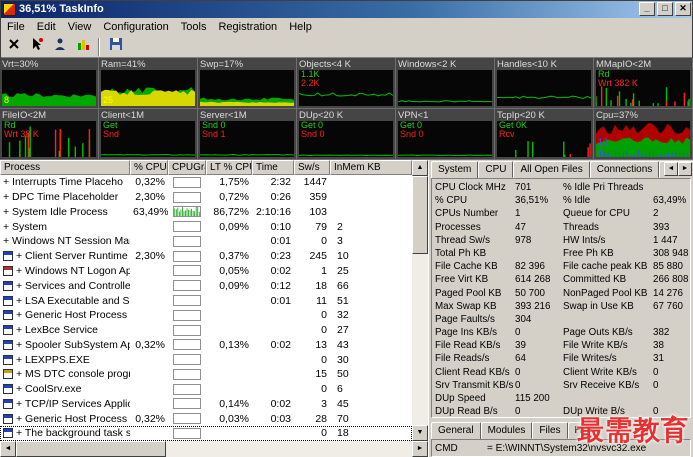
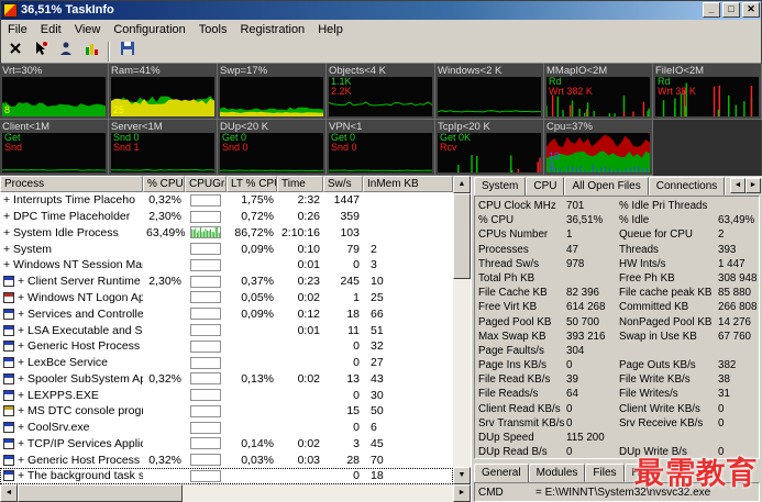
  36,51% TaskInfo
  _
  □
  ✕
  File
  Edit
  View
  Configuration
  Tools
  Registration
  Help
  Vrt=30%
  8
  Ram=41%
  25
  Swp=17%
  Objects<4 K
  1.1K
  2.2K
  Windows<2 K
- Handles<10 K
  MMapIO<2M
  Rd
  Wrt 382 K
  FileIO<2M
  Rd
  Wrt 38 K
  Client<1M
  Get
  Snd
  Server<1M
  Snd 0
  Snd 1
  DUp<20 K
  Get 0
  Snd 0
  VPN<1
  Get 0
  Snd 0
  TcpIp<20 K
  Get 0K
  Rcv
  Cpu=37%
  10
  3
  Process
  % CPU
  LT % CP
  Time
  Sw/s
  InMem KB
  + Interrupts Time Placeho
  0,32%
  1,75%
  2:32
  1447
  + DPC Time Placeholder
  2,30%
  0,72%
  0:26
  359
  + System Idle Process
  63,49%
  86,72%
  2:10:16
  103
  + System
  0,09%
  0:10
  79
  2
  + Windows NT Session Ma
  0:01
  0
  3
  + Client Server Runtime
  2,30%
  0,37%
  0:23
  245
  10
  + Windows NT Logon Ap
  0,05%
  0:02
  1
  25
  + Services and Controlle
  0,09%
  0:12
  18
  66
  + LSA Executable and S
  0:01
  11
  51
  + Generic Host Process
  0
  32
  + LexBce Service
  0
  27
  + Spooler SubSystem A
  0,32%
  0,13%
  0:02
  13
  43
  + LEXPPS.EXE
  0
  30
  + MS DTC console prog
  15
  50
  + CoolSrv.exe
  0
  6
  + TCP/IP Services Applic
  0,14%
  0:02
  3
  45
  + Generic Host Process
  0,32%
  0,03%
  0:03
  28
  70
  + The background task s
  0
  18
  System
  CPU
  All Open Files
  Connections
  CPU Clock MHz
  701
  % Idle Pri Threads
  % CPU
  36,51%
  % Idle
  63,49%
  CPUs Number
  1
  Queue for CPU
  2
  Processes
  47
  Threads
  393
  Thread Sw/s
  978
  HW Ints/s
  1 447
  Total Ph KB
  Free Ph KB
  308 948
  File Cache KB
  82 396
  File cache peak KB
  85 880
  Free Virt KB
  614 268
  Committed KB
  266 808
  Paged Pool KB
  50 700
  NonPaged Pool KB
  14 276
  Max Swap KB
  393 216
  Swap in Use KB
  67 760
  Page Faults/s
  304
  Page Ins KB/s
  0
  Page Outs KB/s
  382
  File Read KB/s
  39
  File Write KB/s
  38
  File Reads/s
  64
  File Writes/s
  31
  Client Read KB/s
  0
  Client Write KB/s
  0
  Srv Transmit KB/s
  0
  Srv Receive KB/s
  0
  DUp Speed
  115 200
  DUp Read B/s
  0
  DUp Write B/s
  0
  General
  Modules
  Files
  H
  CMD
  = E:\WINNT\System32\nvsvc32.exe
  最需教育
